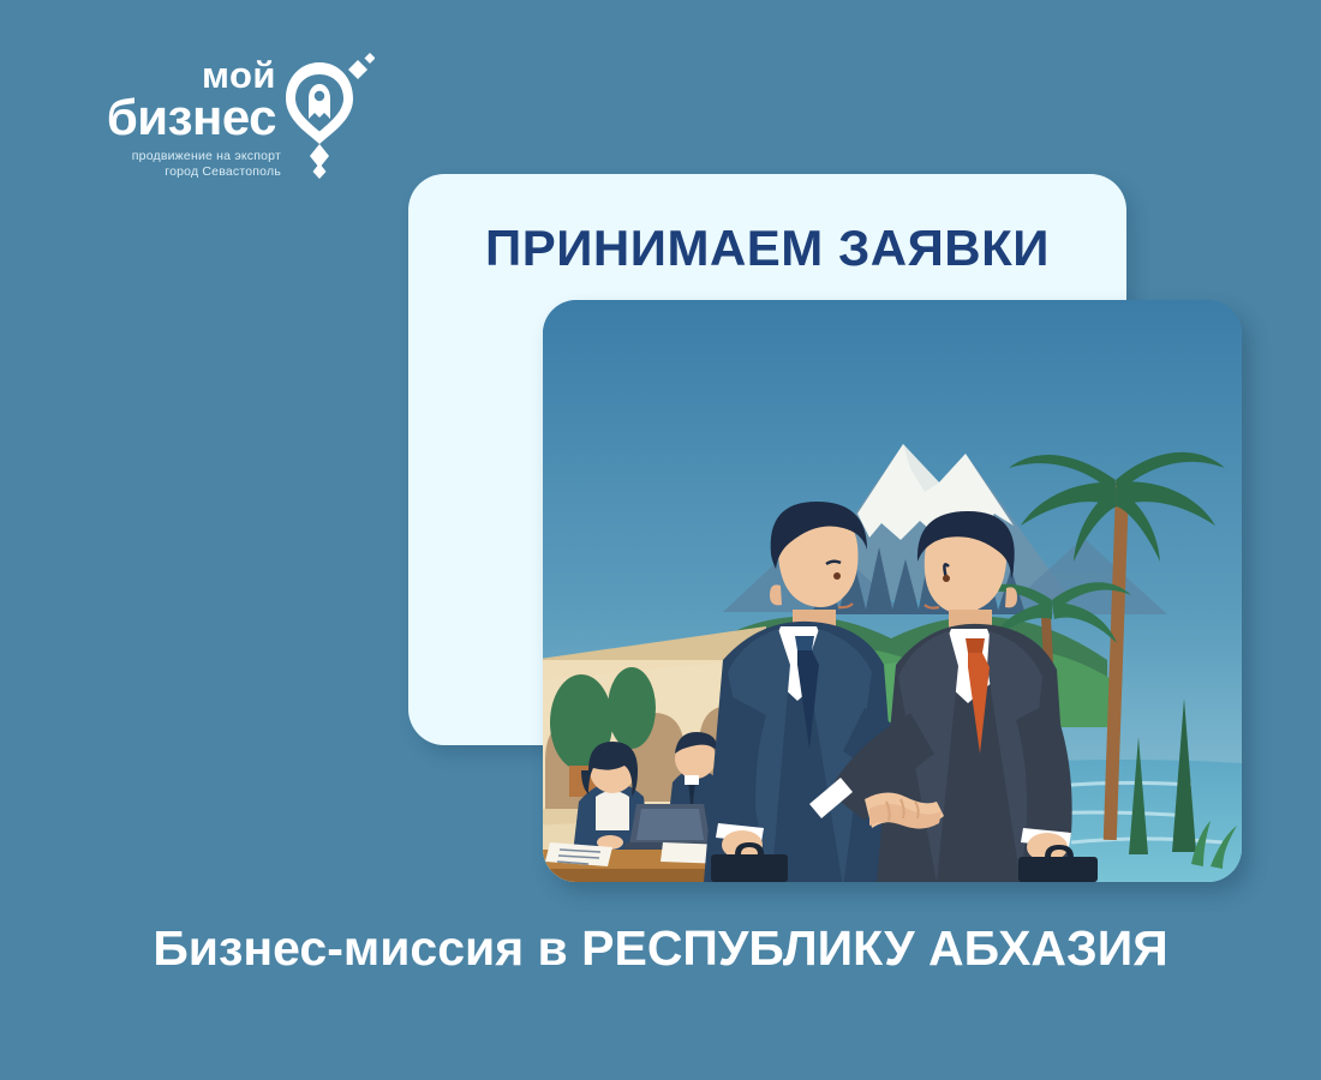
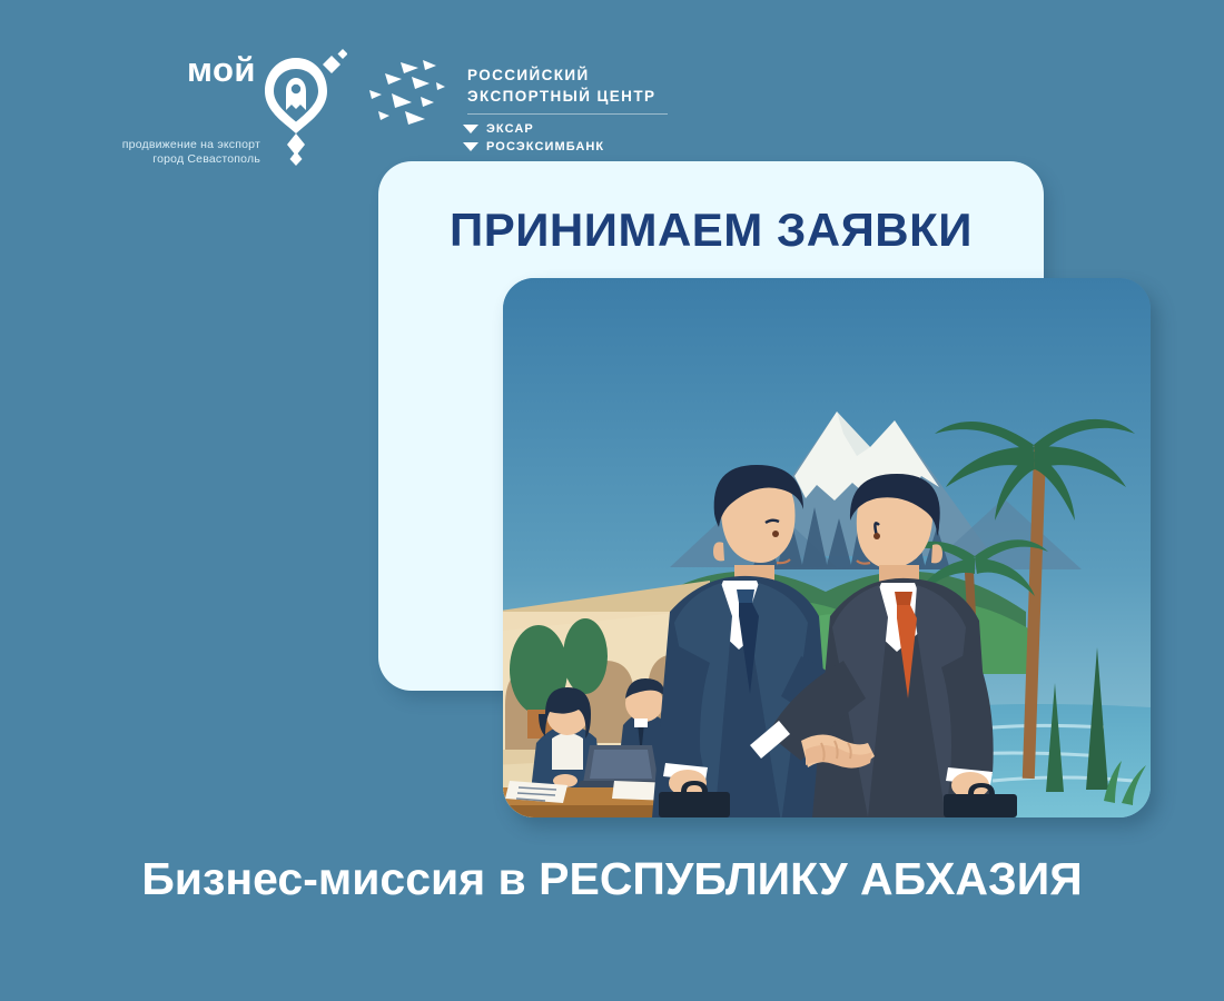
  мой
- бизнес
  продвижение на экспорт
  город Севастополь
+ РОССИЙСКИЙ
+ ЭКСПОРТНЫЙ ЦЕНТР
+ ЭКСАР
+ РОСЭКСИМБАНК
  ПРИНИМАЕМ ЗАЯВКИ
  Бизнес-миссия в РЕСПУБЛИКУ АБХАЗИЯ
